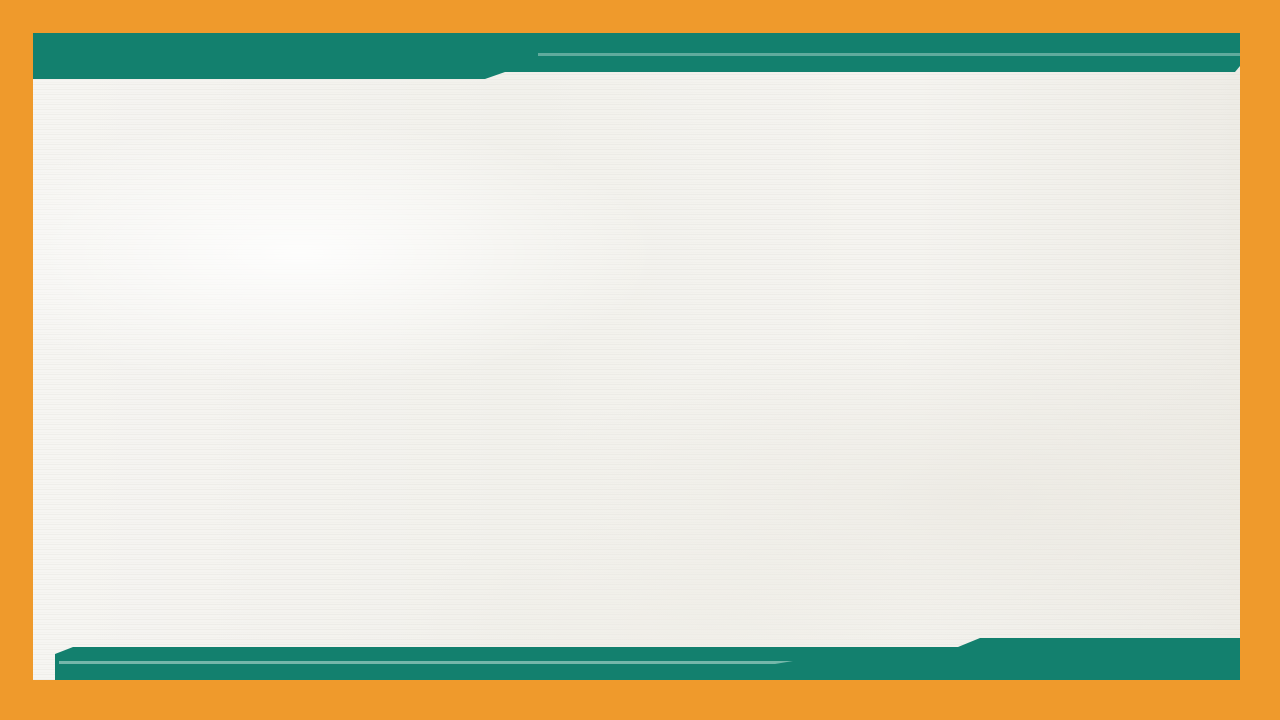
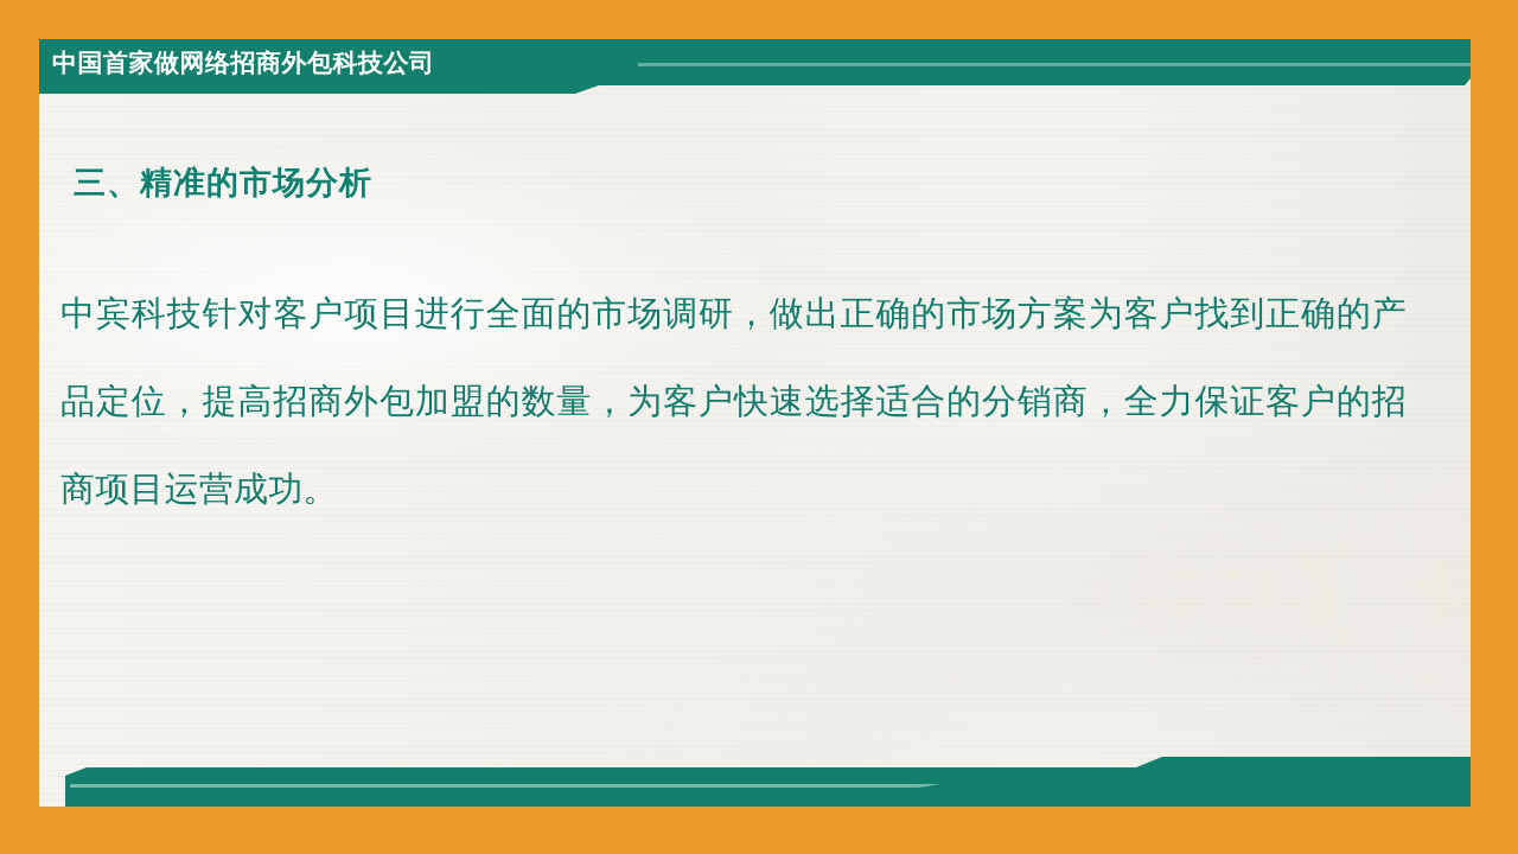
+ 中国首家做网络招商外包科技公司
+ 三、精准的市场分析
+ 中宾科技针对客户项目进行全面的市场调研，做出正确的市场方案为客户找到正确的产品定位，提高招商外包加盟的数量，为客户快速选择适合的分销商，全力保证客户的招商项目运营成功。
